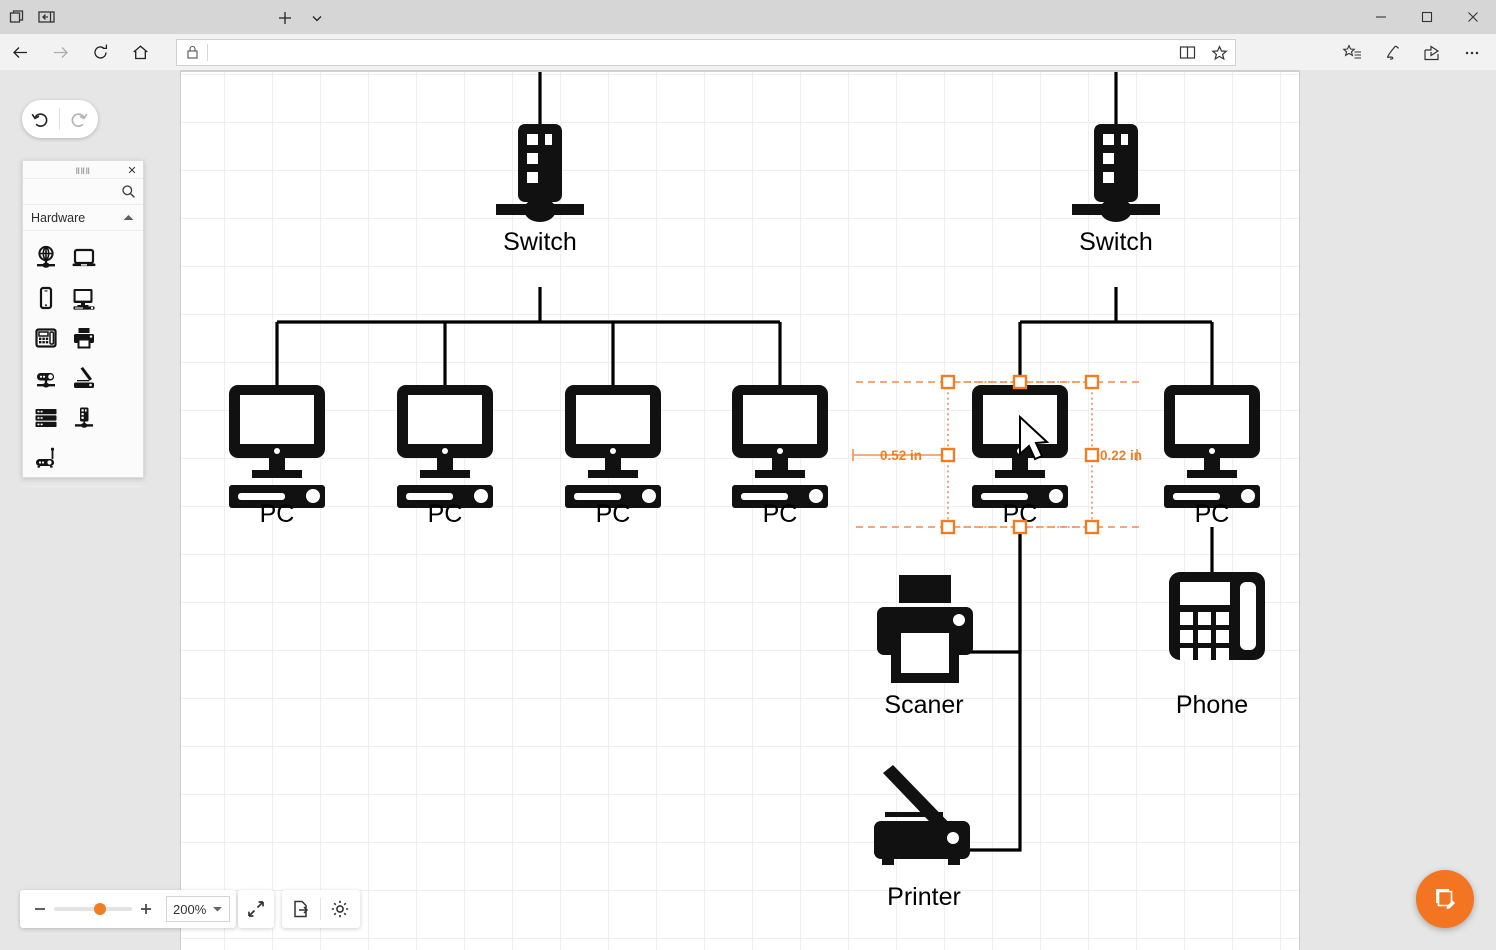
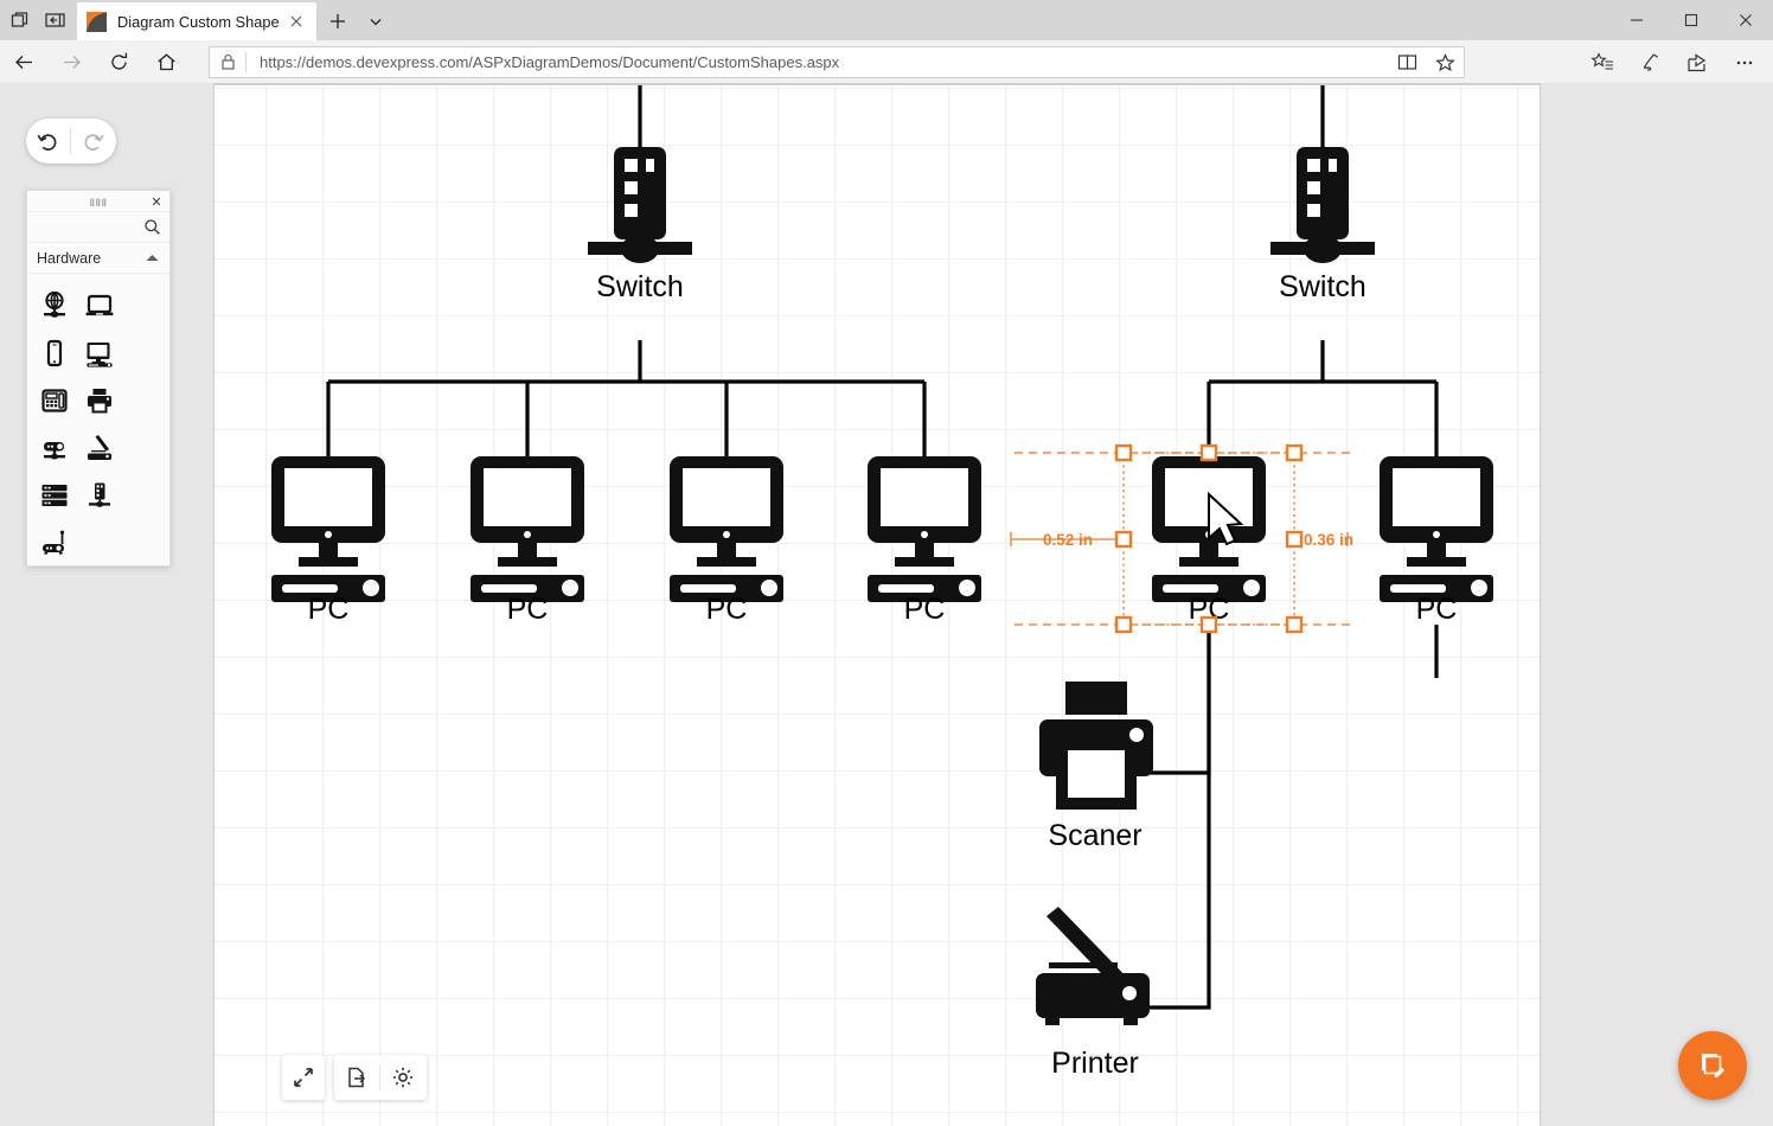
+ Diagram Custom Shape
+ https://demos.devexpress.com/ASPxDiagramDemos/Document/CustomShapes.aspx
  Switch
  Switch
  PC
  PC
  PC
  PC
  PC
  PC
  Scaner
- Phone
  Printer
  0.52 in
- 0.22 in
+ 0.36 in
  ‖‖‖
  ✕
  Hardware
- 200%
